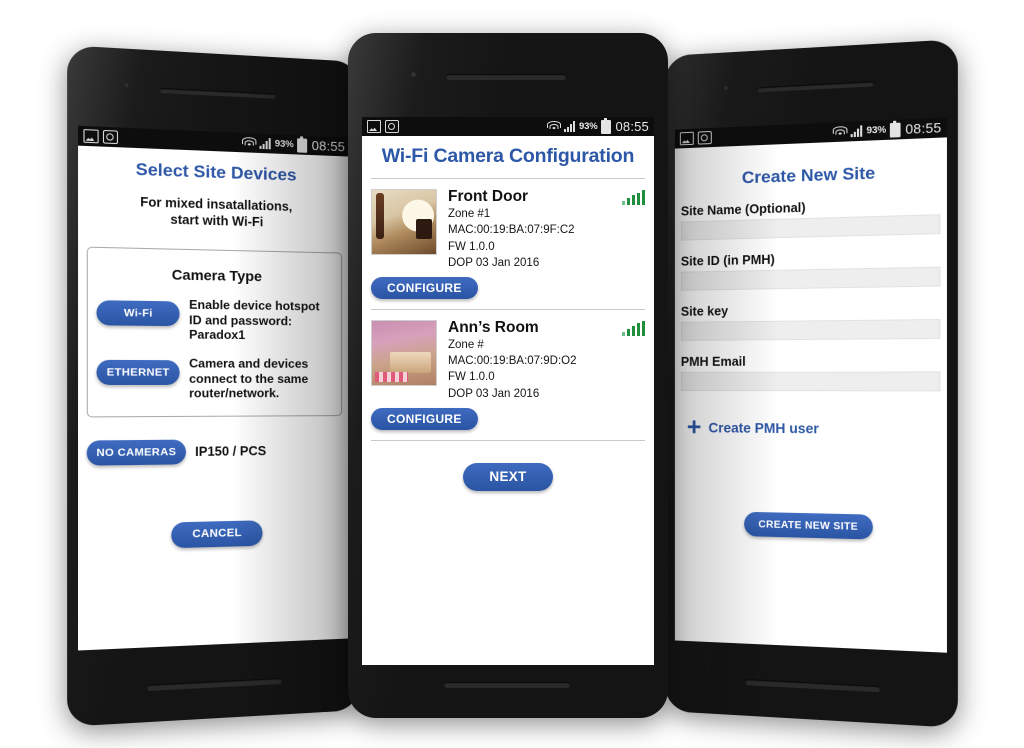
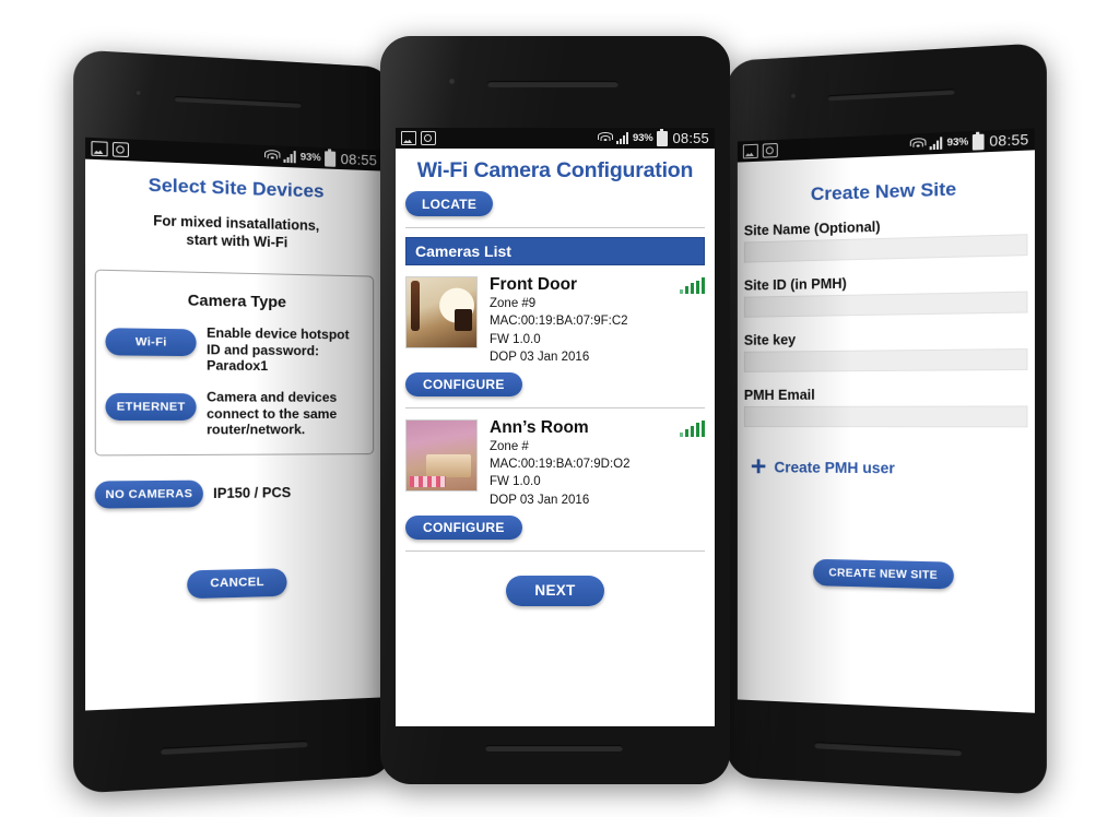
  93%
  08:55
  Wi-Fi Camera Configuration
+ LOCATE
+ Cameras List
  Front Door
- Zone #1
+ Zone #9
  MAC:00:19:BA:07:9F:C2
  FW 1.0.0
  DOP 03 Jan 2016
  CONFIGURE
  Ann’s Room
  Zone #
  MAC:00:19:BA:07:9D:O2
  FW 1.0.0
  DOP 03 Jan 2016
  CONFIGURE
  NEXT
